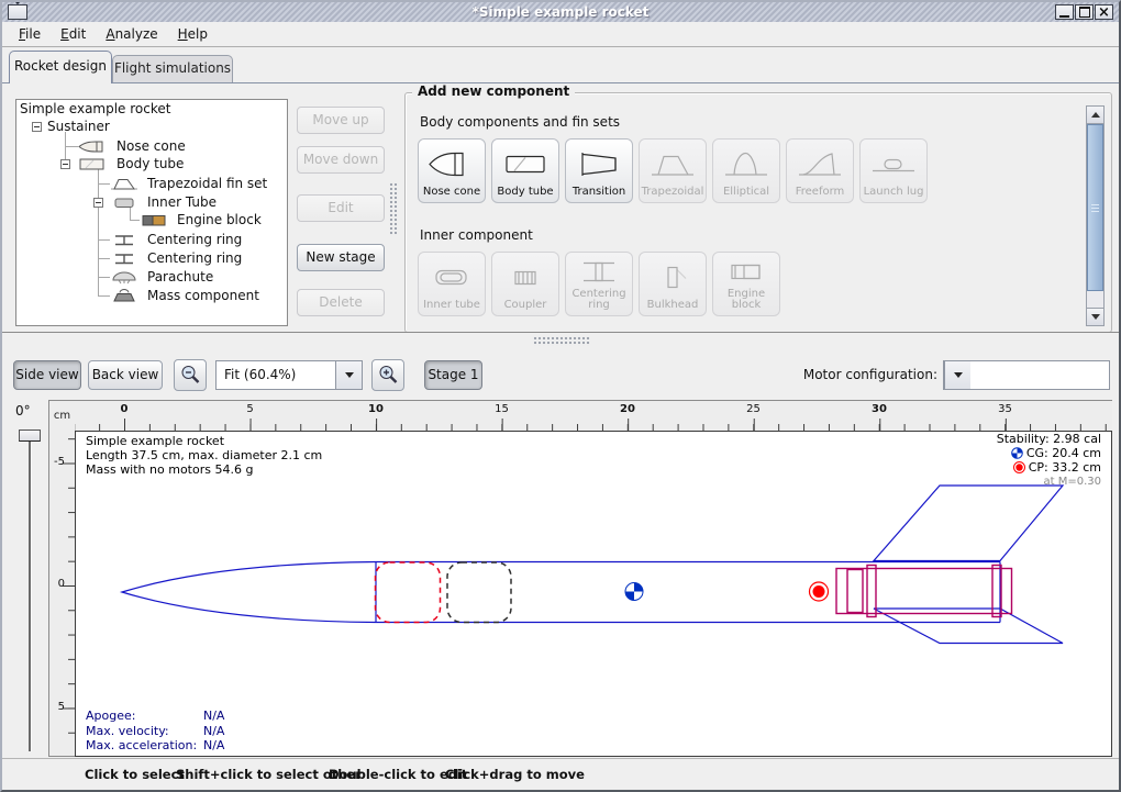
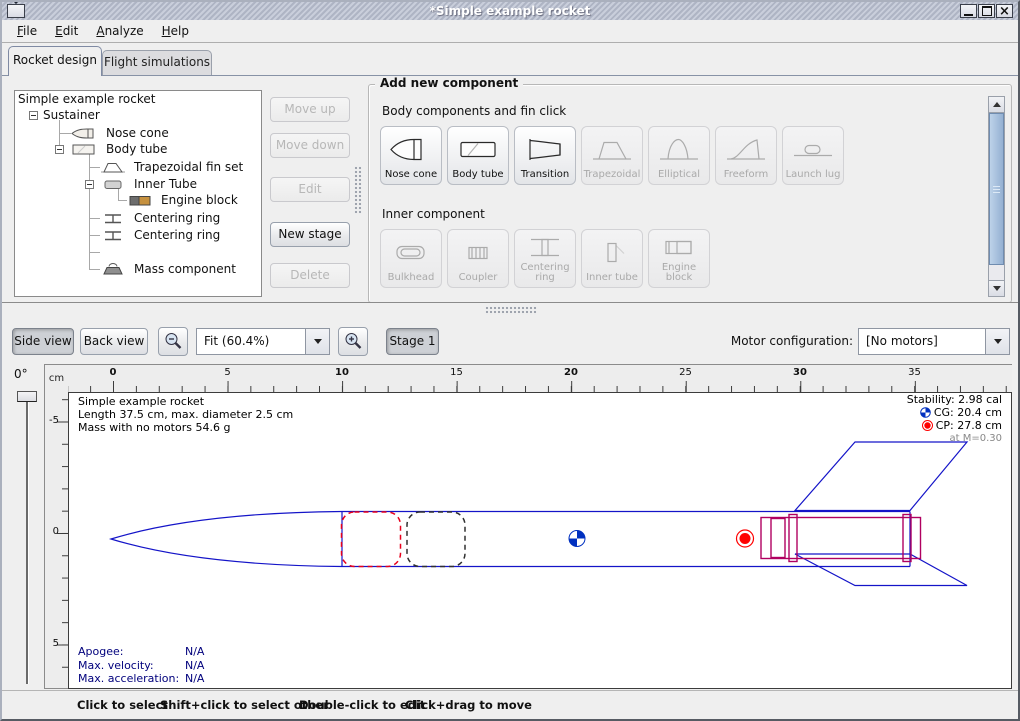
  *Simple example rocket
  ×
  File
  Edit
  Analyze
  Help
  Rocket design
  Flight simulations
  Simple example rocket
  Sustainer
  Nose cone
  Body tube
  Trapezoidal fin set
  Inner Tube
  Engine block
  Centering ring
  Centering ring
- Parachute
  Mass component
  Move up
  Move down
  Edit
  New stage
  Delete
  Add new component
- Body components and fin sets
+ Body components and fin click
  Nose cone
  Body tube
  Transition
  Trapezoidal
  Elliptical
  Freeform
  Launch lug
  Inner component
- Inner tube
+ Bulkhead
  Coupler
  Centering ring
- Bulkhead
+ Inner tube
  Engine block
  Side view
  Back view
  Fit (60.4%)
  Stage 1
  Motor configuration:
+ [No motors]
  0°
  cm
  0
  5
  10
  15
  20
  25
  30
  35
  -5
  0
  5
  Simple example rocket
- Length 37.5 cm, max. diameter 2.1 cm
+ Length 37.5 cm, max. diameter 2.5 cm
  Mass with no motors 54.6 g
  Stability: 2.98 cal
  CG: 20.4 cm
- CP: 33.2 cm
+ CP: 27.8 cm
  at M=0.30
  Apogee: N/A
  Max. velocity: N/A
  Max. acceleration: N/A
  Click to select
  Shift+click to select other
  Double-click to edit
  Click+drag to move
